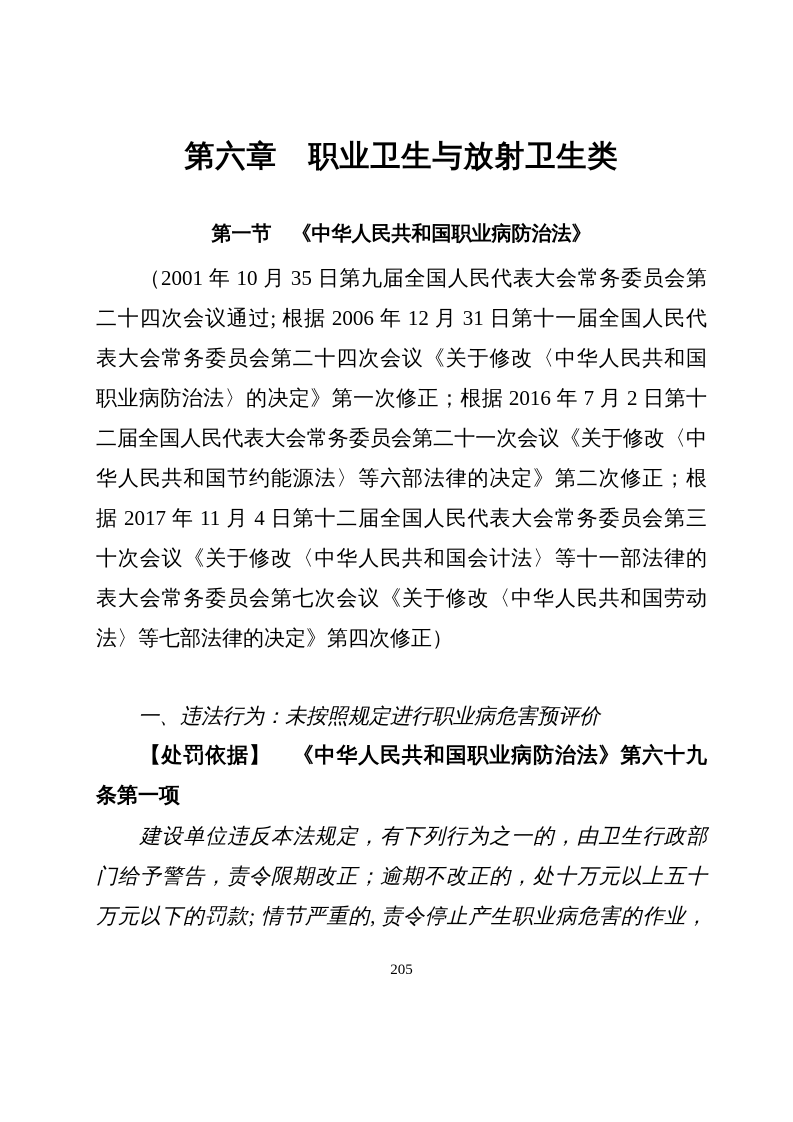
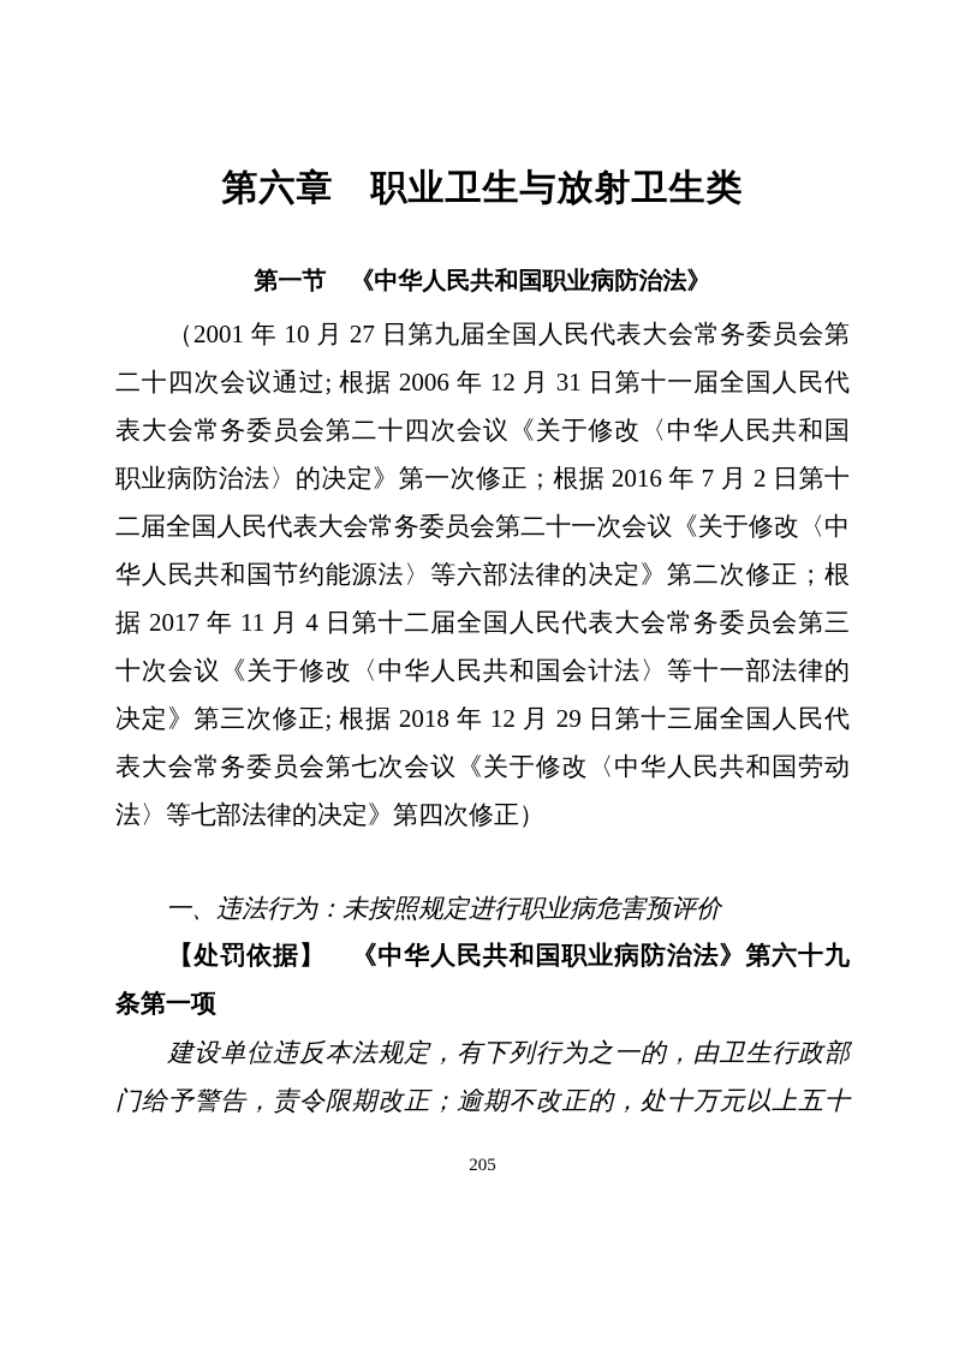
  第六章 职业卫生与放射卫生类
  第一节 《中华人民共和国职业病防治法》
- （2001 年 10 月 35 日第九届全国人民代表大会常务委员会第
+ （2001 年 10 月 27 日第九届全国人民代表大会常务委员会第
  二十四次会议通过; 根据 2006 年 12 月 31 日第十一届全国人民代
  表大会常务委员会第二十四次会议《关于修改〈中华人民共和国
  职业病防治法〉的决定》第一次修正；根据 2016 年 7 月 2 日第十
  二届全国人民代表大会常务委员会第二十一次会议《关于修改〈中
  华人民共和国节约能源法〉等六部法律的决定》第二次修正；根
  据 2017 年 11 月 4 日第十二届全国人民代表大会常务委员会第三
  十次会议《关于修改〈中华人民共和国会计法〉等十一部法律的
+ 决定》第三次修正; 根据 2018 年 12 月 29 日第十三届全国人民代
  表大会常务委员会第七次会议《关于修改〈中华人民共和国劳动
  法〉等七部法律的决定》第四次修正）
  一、违法行为：未按照规定进行职业病危害预评价
  【处罚依据】 《中华人民共和国职业病防治法》第六十九
  条第一项
  建设单位违反本法规定，有下列行为之一的，由卫生行政部
  门给予警告，责令限期改正；逾期不改正的，处十万元以上五十
- 万元以下的罚款; 情节严重的, 责令停止产生职业病危害的作业，
  205
